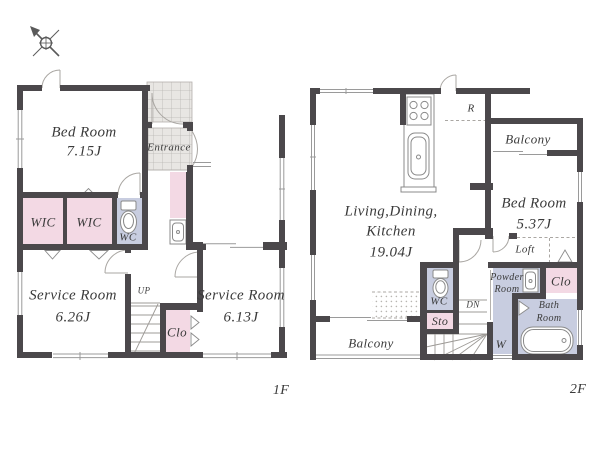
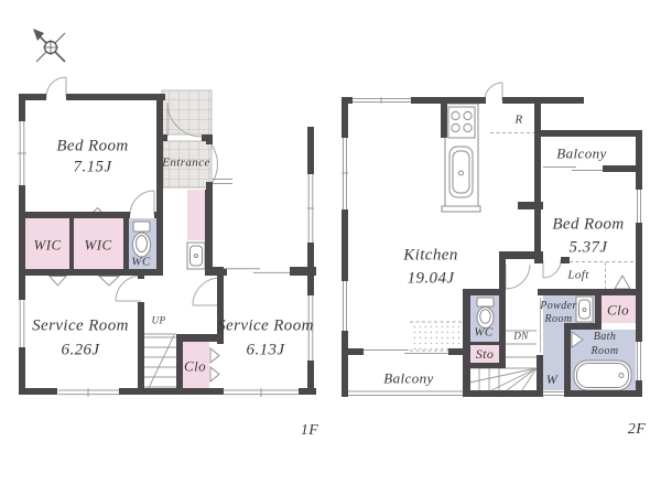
  Bed Room
  7.15J
  Entrance
  WIC
  WIC
  WC
  Service Room
  6.26J
  UP
  Clo
  Service Room
  6.13J
  1F
- Living,Dining,
  Kitchen
  19.04J
  R
  Balcony
  Bed Room
  5.37J
  Loft
  Powder
  Room
  Clo
  WC
  DN
  Sto
  Balcony
  W
  Bath
  Room
  2F
